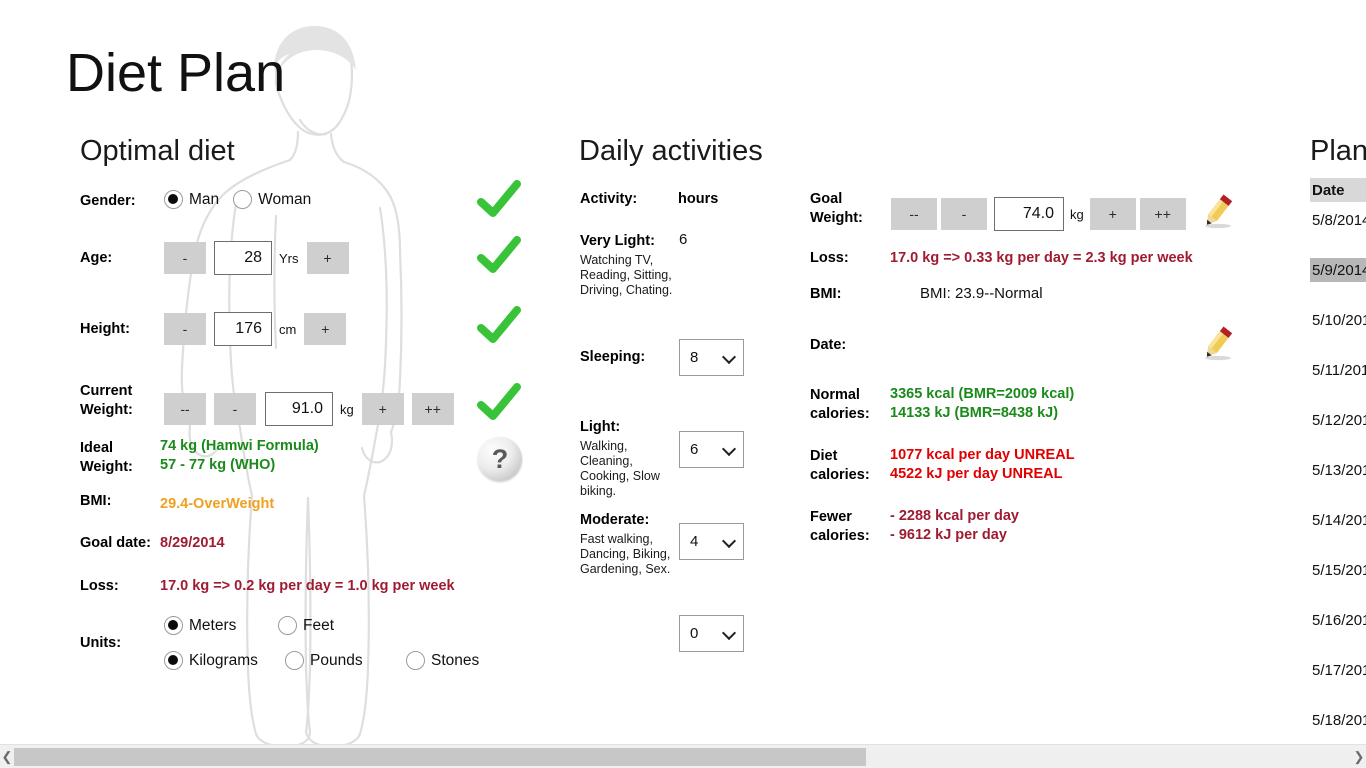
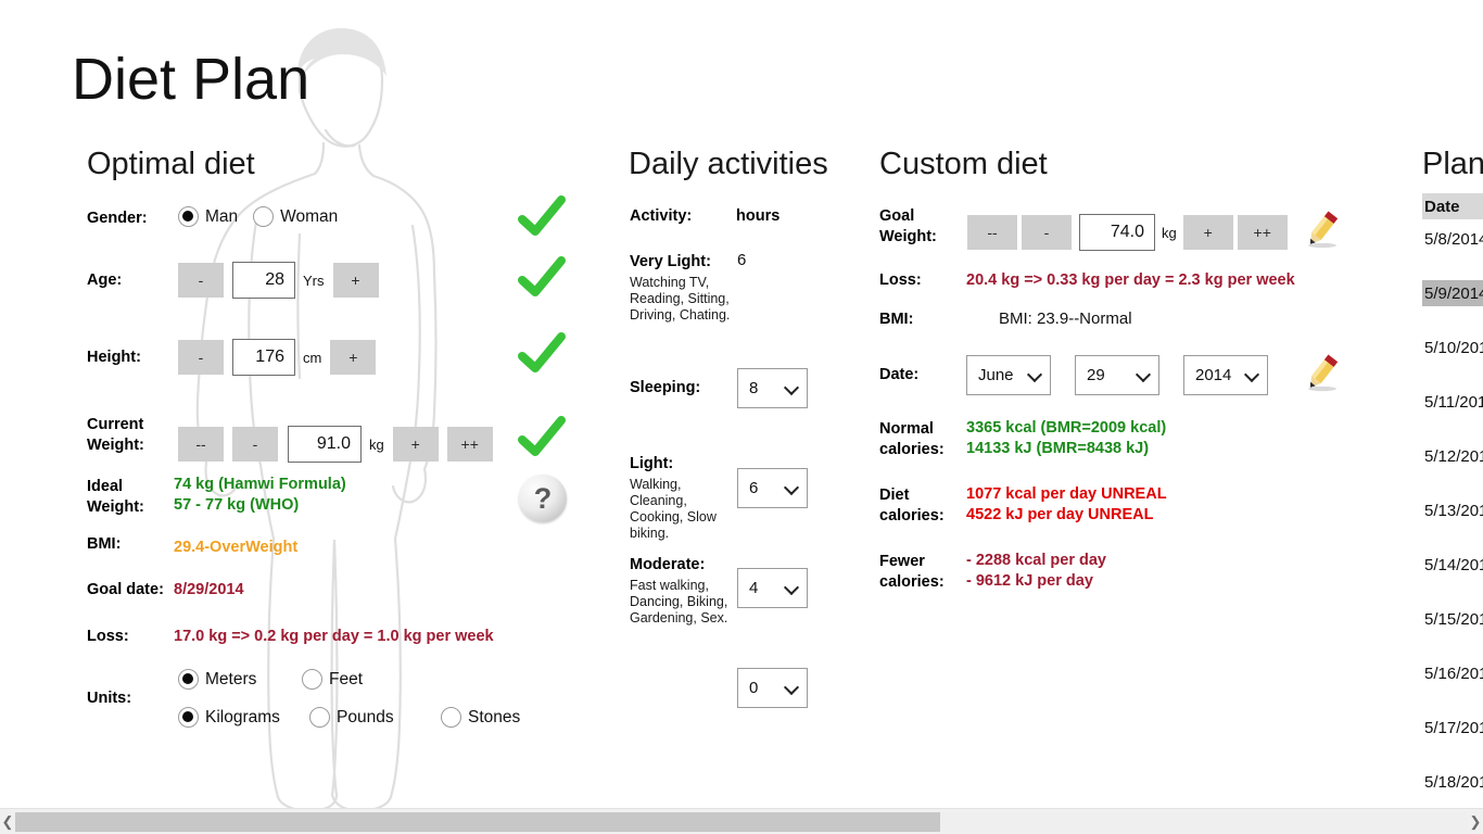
  Diet Plan
  Optimal diet
  Gender:
  Man
  Woman
  Age:
  -
  28
  Yrs
  +
  Height:
  -
  176
  cm
  +
  Current
  Weight:
  --
  -
  91.0
  kg
  +
  ++
  Ideal
  Weight:
  74 kg (Hamwi Formula)
  57 - 77 kg (WHO)
  ?
  BMI:
  29.4-OverWeight
  Goal date:
  8/29/2014
  Loss:
  17.0 kg => 0.2 kg per day = 1.0 kg per week
  Units:
  Meters
  Feet
  Kilograms
  Pounds
  Stones
  Daily activities
  Activity:
  hours
  Very Light:
  Watching TV, Reading, Sitting, Driving, Chating.
  6
  Sleeping:
  8
  Light:
  Walking, Cleaning, Cooking, Slow biking.
  6
  Moderate:
  Fast walking, Dancing, Biking, Gardening, Sex.
  4
  0
+ Custom diet
  Goal
  Weight:
  --
  -
  74.0
  kg
  +
  ++
  Loss:
- 17.0 kg => 0.33 kg per day = 2.3 kg per week
+ 20.4 kg => 0.33 kg per day = 2.3 kg per week
  BMI:
  BMI: 23.9--Normal
  Date:
+ June
+ 29
+ 2014
  Normal
  calories:
  3365 kcal (BMR=2009 kcal)
  14133 kJ (BMR=8438 kJ)
  Diet
  calories:
  1077 kcal per day UNREAL
  4522 kJ per day UNREAL
  Fewer
  calories:
  - 2288 kcal per day
  - 9612 kJ per day
  Date
  5/8/201
  5/9/201
  5/10/20
  5/11/201
  5/12/20
  5/13/20
  5/14/20
  5/15/20
  5/16/20
  5/17/20
  5/18/20
  ❮
  ❯
